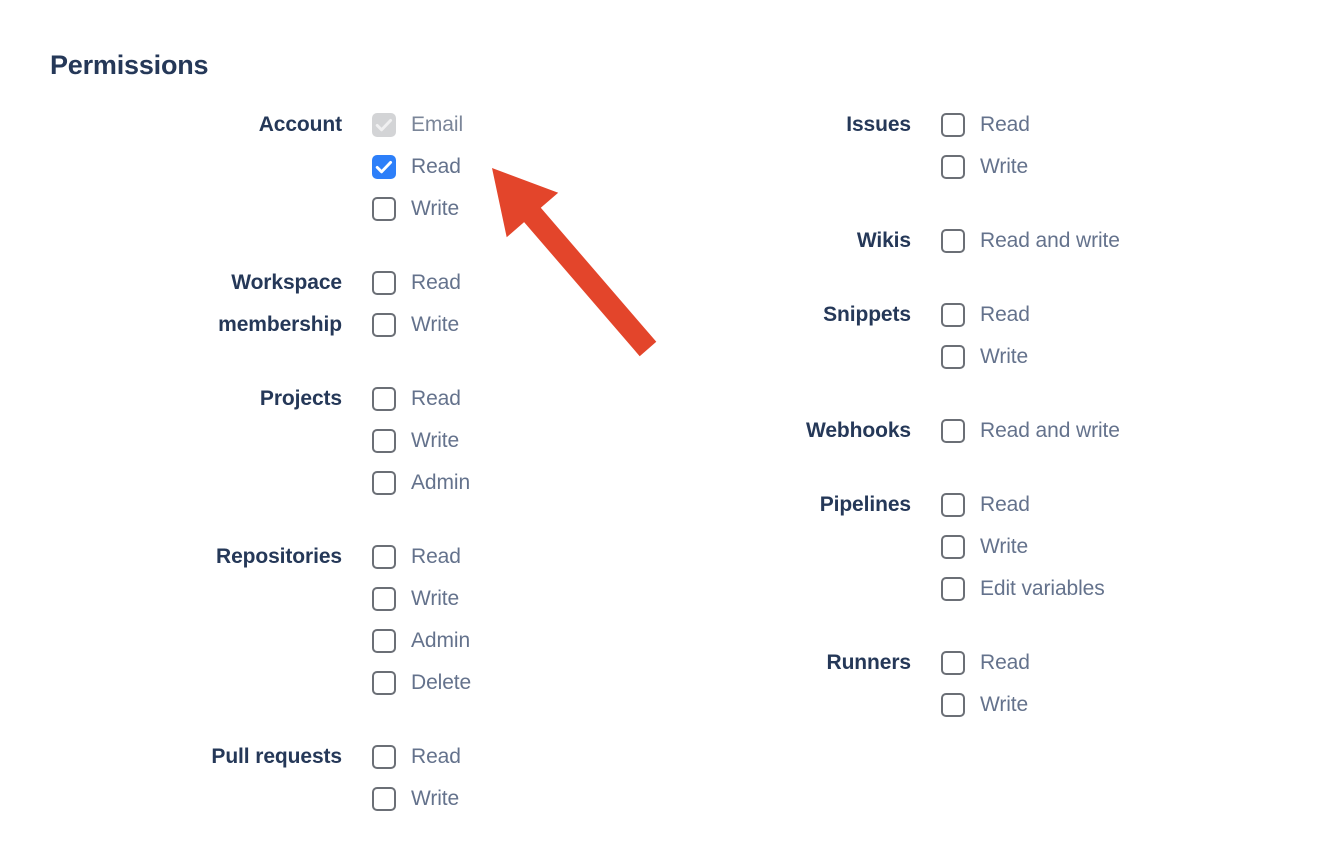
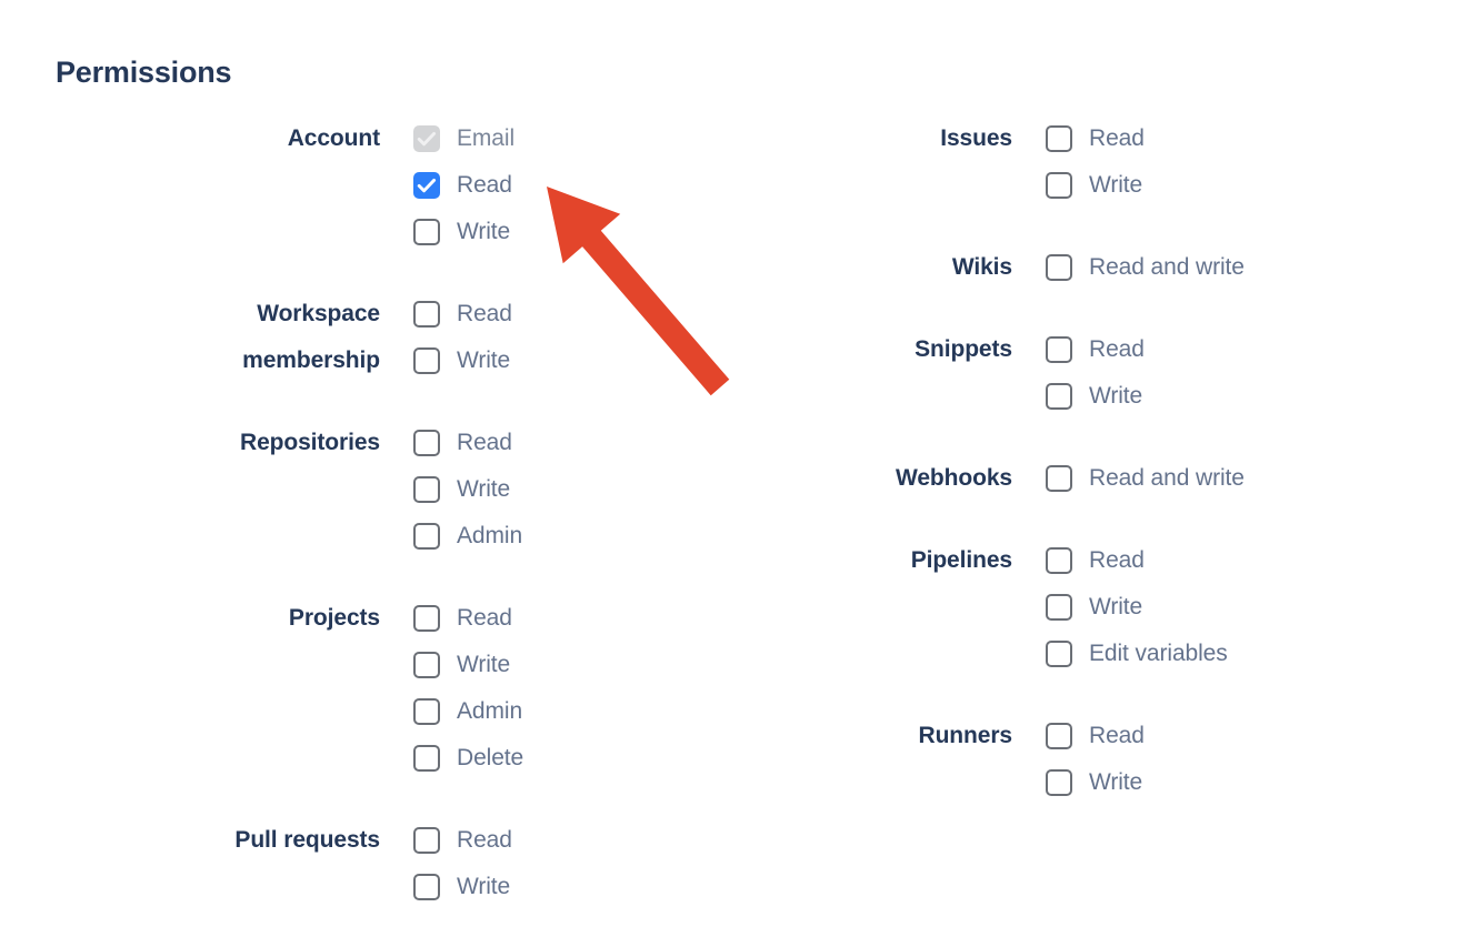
  Permissions
  Account
  Email
  Read
  Write
  Workspace
  membership
  Read
  Write
- Projects
+ Repositories
  Read
  Write
  Admin
- Repositories
+ Projects
  Read
  Write
  Admin
  Delete
  Pull requests
  Read
  Write
  Issues
  Read
  Write
  Wikis
  Read and write
  Snippets
  Read
  Write
  Webhooks
  Read and write
  Pipelines
  Read
  Write
  Edit variables
  Runners
  Read
  Write
